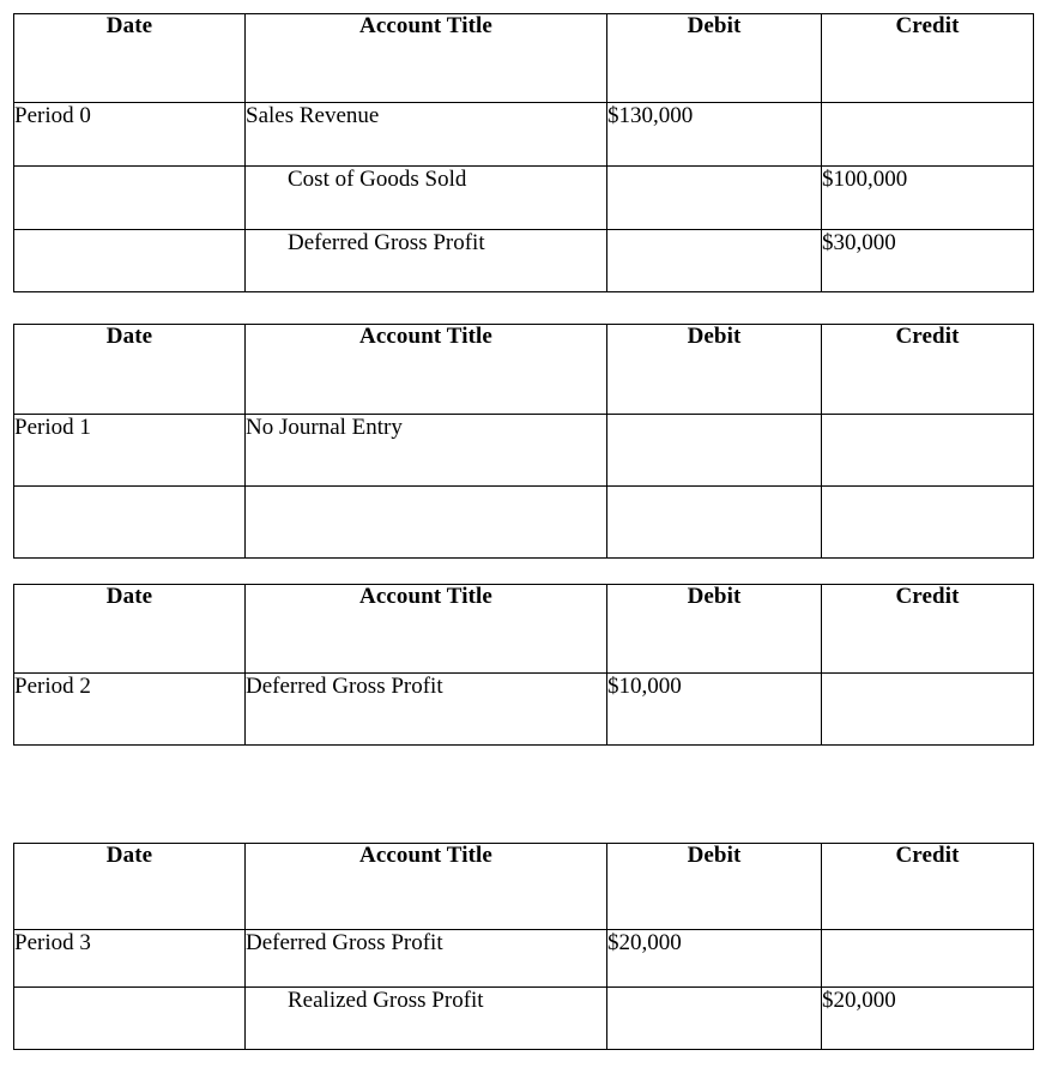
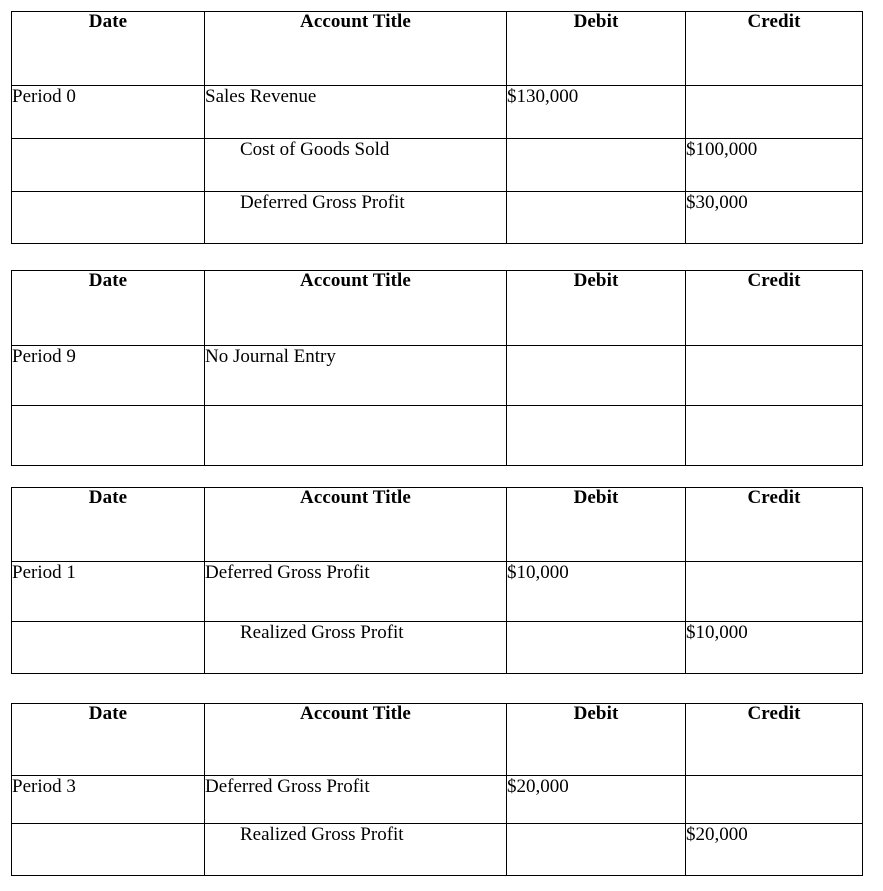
  Date	Account Title	Debit	Credit
  Period 0	Sales Revenue	$130,000
  	Cost of Goods Sold		$100,000
  	Deferred Gross Profit		$30,000
  Date	Account Title	Debit	Credit
- Period 1	No Journal Entry
+ Period 9	No Journal Entry
  Date	Account Title	Debit	Credit
- Period 2	Deferred Gross Profit	$10,000
+ Period 1	Deferred Gross Profit	$10,000
+ 	Realized Gross Profit		$10,000
  Date	Account Title	Debit	Credit
  Period 3	Deferred Gross Profit	$20,000
  	Realized Gross Profit		$20,000
